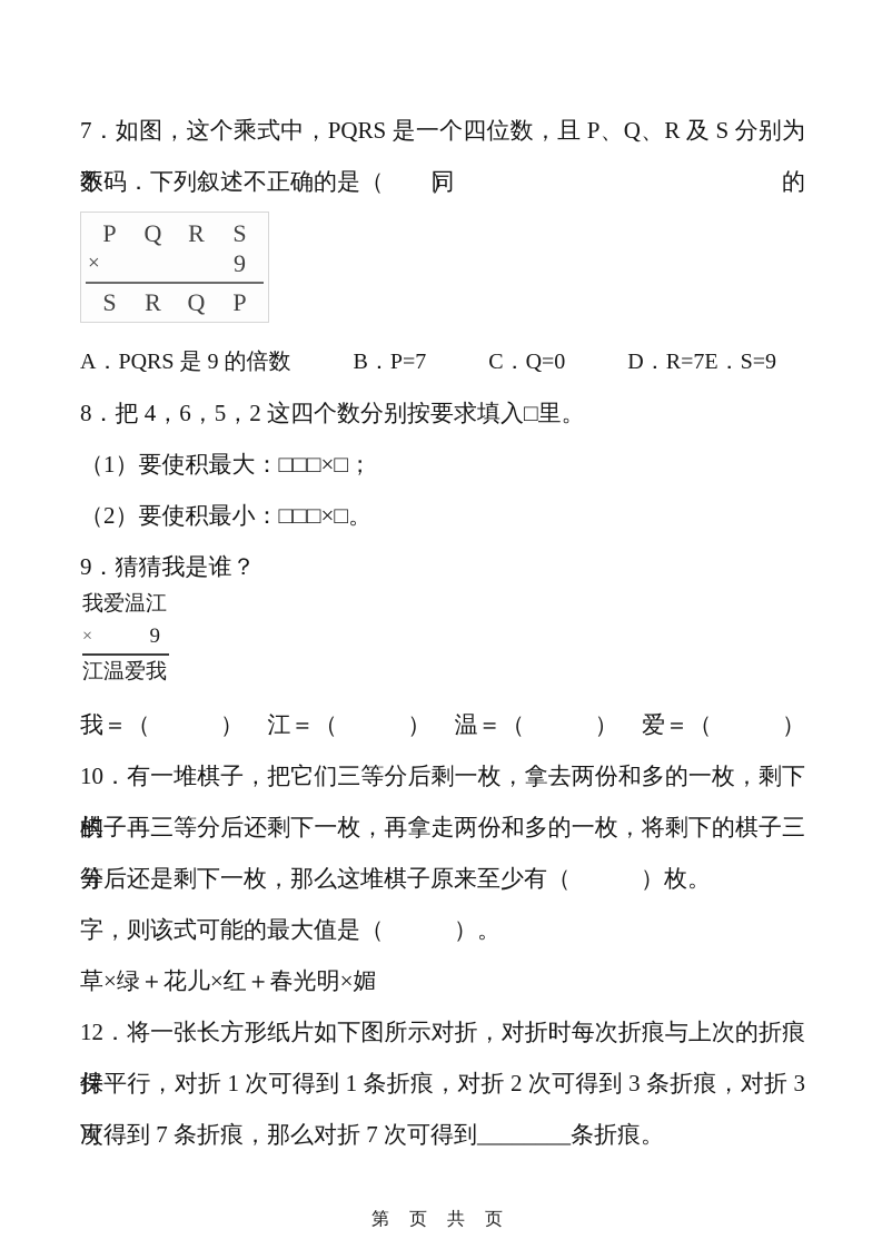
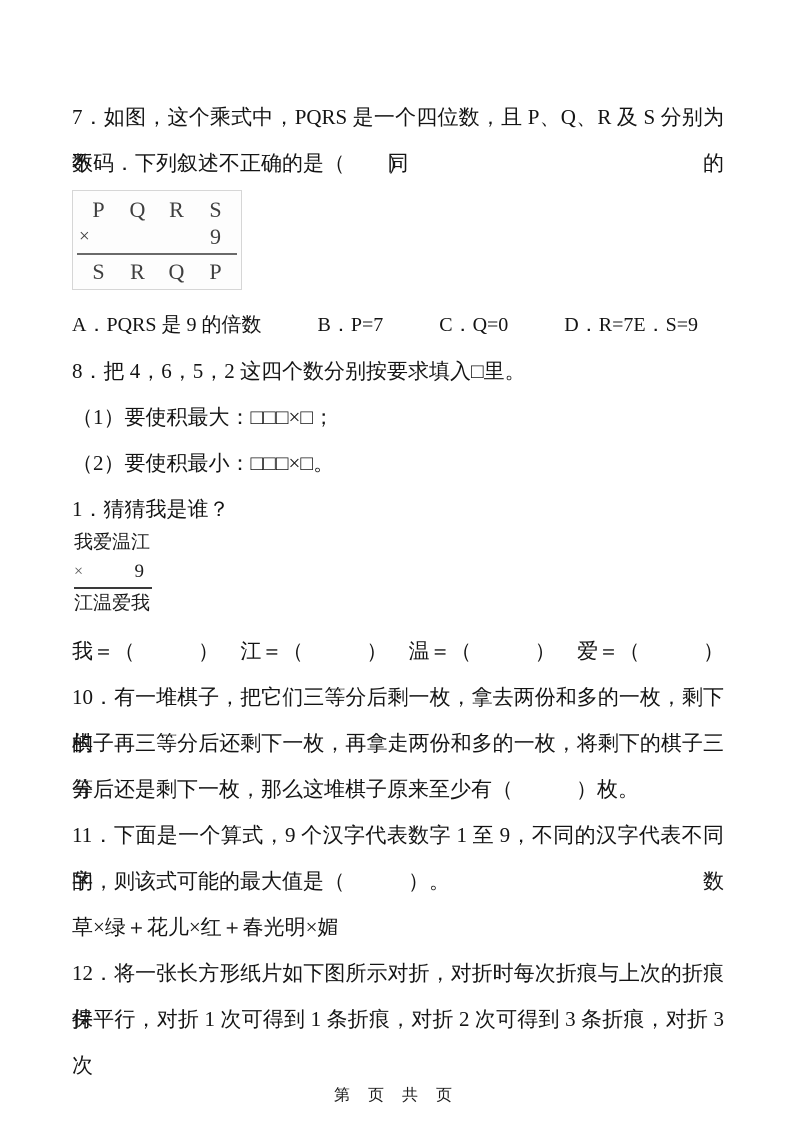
  7．如图，这个乘式中，PQRS 是一个四位数，且 P、Q、R 及 S 分别为不同的
  数码．下列叙述不正确的是（ ）
  P
  Q
  R
  S
  ×
  9
  S
  R
  Q
  P
  A．PQRS 是 9 的倍数
  B．P=7
  C．Q=0
  D．R=7E．S=9
  8．把 4，6，5，2 这四个数分别按要求填入□里。
  （1）要使积最大：□□□×□；
  （2）要使积最小：□□□×□。
- 9．猜猜我是谁？
+ 1．猜猜我是谁？
  我爱温江
  ×
  9
  江温爱我
  我＝（ ）
  江＝（ ）
  温＝（ ）
  爱＝（ ）
  10．有一堆棋子，把它们三等分后剩一枚，拿去两份和多的一枚，剩下的
  棋子再三等分后还剩下一枚，再拿走两份和多的一枚，将剩下的棋子三等
  分后还是剩下一枚，那么这堆棋子原来至少有（ ）枚。
+ 11．下面是一个算式，9 个汉字代表数字 1 至 9，不同的汉字代表不同的数
  字，则该式可能的最大值是（ ）。
  草×绿＋花儿×红＋春光明×媚
  12．将一张长方形纸片如下图所示对折，对折时每次折痕与上次的折痕保
  持平行，对折 1 次可得到 1 条折痕，对折 2 次可得到 3 条折痕，对折 3 次
- 可得到 7 条折痕，那么对折 7 次可得到________条折痕。
  第 页 共 页
